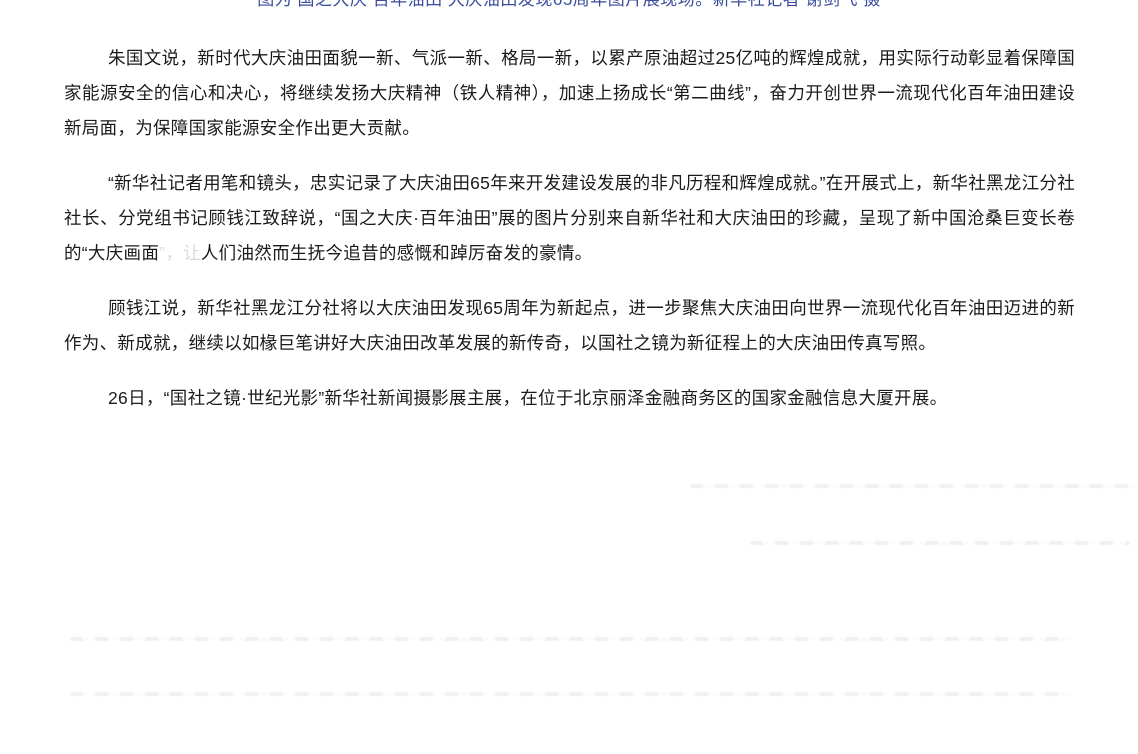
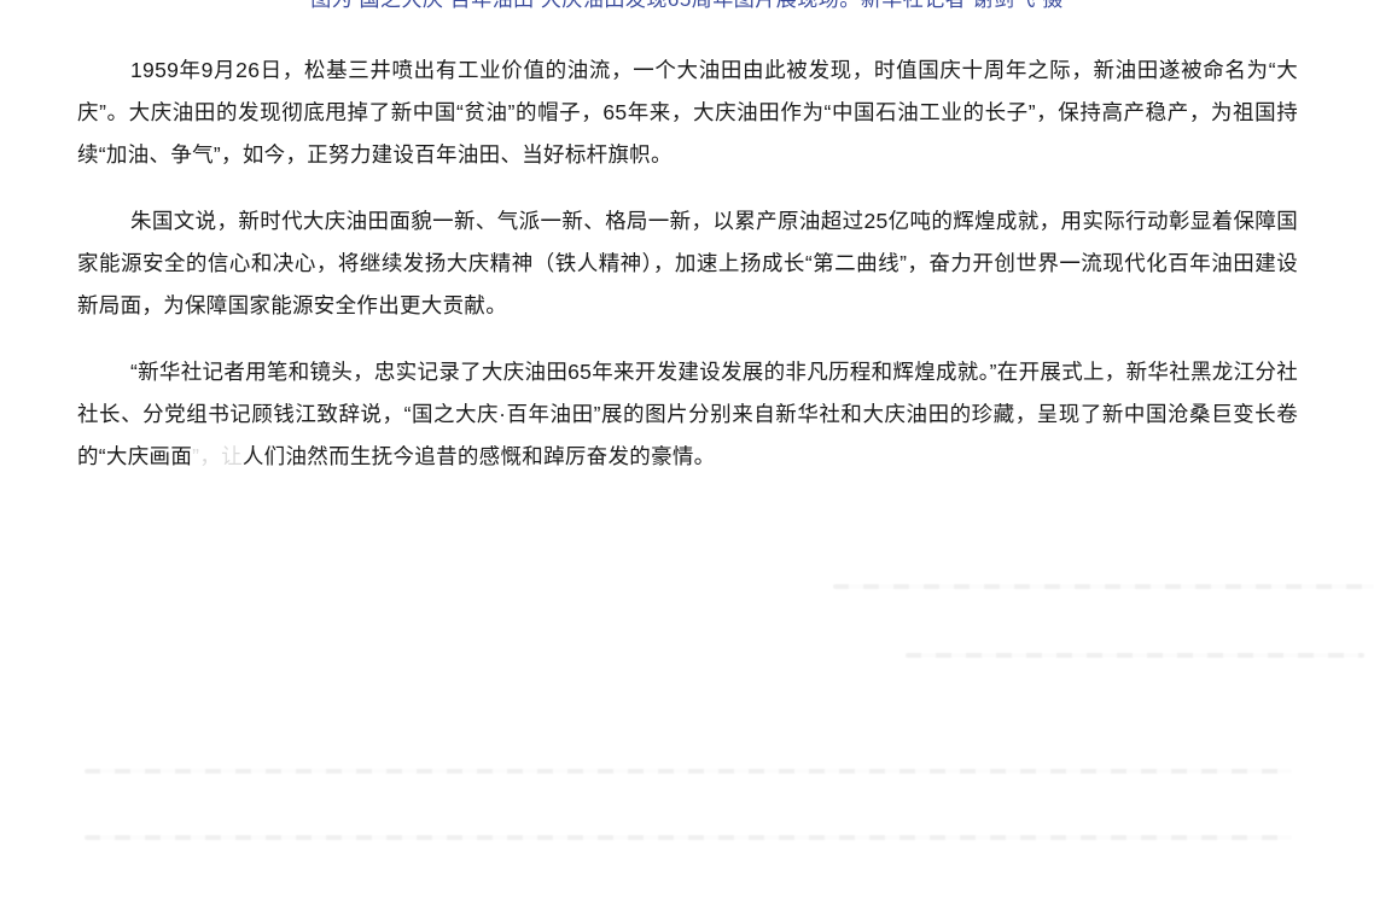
+ 1959年9月26日，松基三井喷出有工业价值的油流，一个大油田由此被发现，时值国庆十周年之际，新油田遂被命名为“大庆”。大庆油田的发现彻底甩掉了新中国“贫油”的帽子，65年来，大庆油田作为“中国石油工业的长子”，保持高产稳产，为祖国持续“加油、争气”，如今，正努力建设百年油田、当好标杆旗帜。
  朱国文说，新时代大庆油田面貌一新、气派一新、格局一新，以累产原油超过25亿吨的辉煌成就，用实际行动彰显着保障国家能源安全的信心和决心，将继续发扬大庆精神（铁人精神），加速上扬成长“第二曲线”，奋力开创世界一流现代化百年油田建设新局面，为保障国家能源安全作出更大贡献。
  “新华社记者用笔和镜头，忠实记录了大庆油田65年来开发建设发展的非凡历程和辉煌成就。”在开展式上，新华社黑龙江分社社长、分党组书记顾钱江致辞说，“国之大庆·百年油田”展的图片分别来自新华社和大庆油田的珍藏，呈现了新中国沧桑巨变长卷的“大庆画面”，让人们油然而生抚今追昔的感慨和踔厉奋发的豪情。
- 顾钱江说，新华社黑龙江分社将以大庆油田发现65周年为新起点，进一步聚焦大庆油田向世界一流现代化百年油田迈进的新作为、新成就，继续以如椽巨笔讲好大庆油田改革发展的新传奇，以国社之镜为新征程上的大庆油田传真写照。
- 26日，“国社之镜·世纪光影”新华社新闻摄影展主展，在位于北京丽泽金融商务区的国家金融信息大厦开展。
